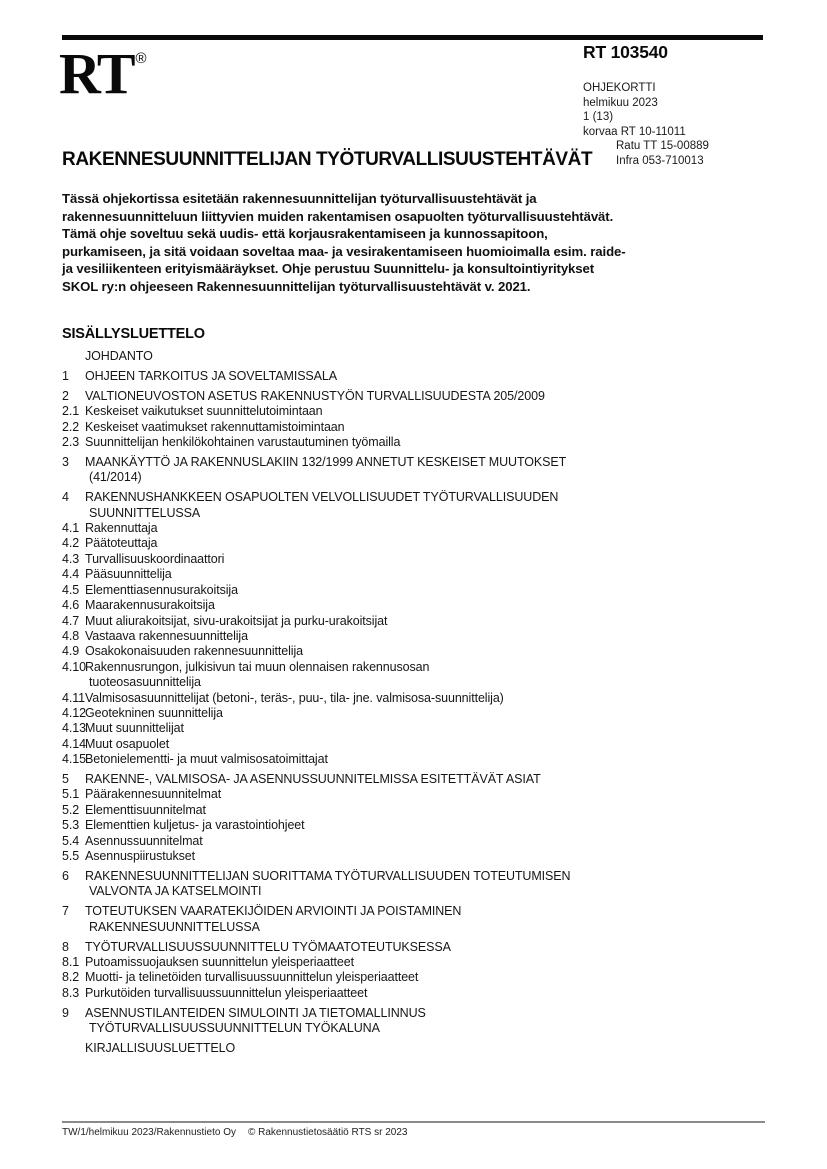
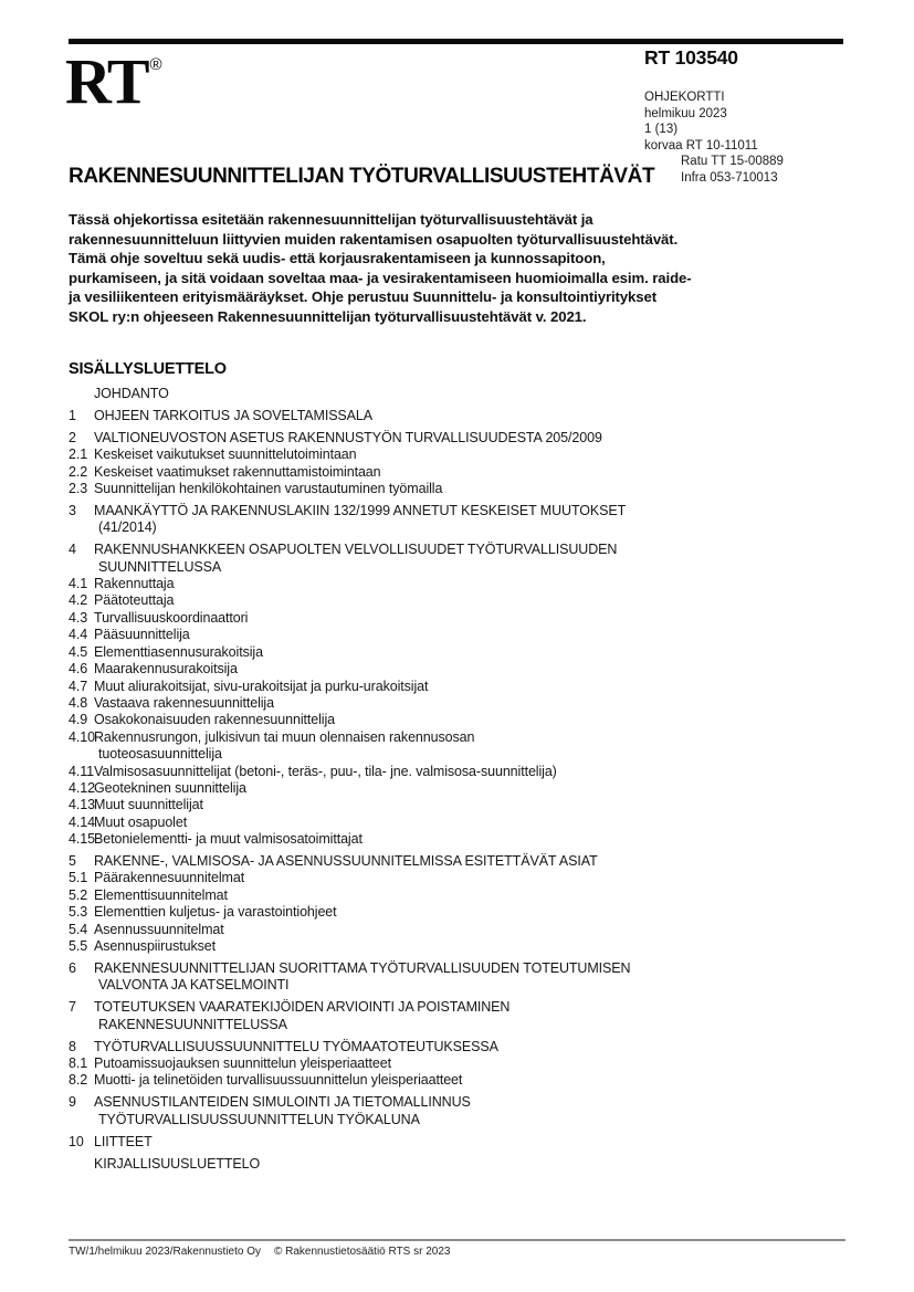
  RT®
  RT 103540
  OHJEKORTTI
  helmikuu 2023
  1 (13)
  korvaa RT 10-11011
  Ratu TT 15-00889
  Infra 053-710013
  RAKENNESUUNNITTELIJAN TYÖTURVALLISUUSTEHTÄVÄT
  Tässä ohjekortissa esitetään rakennesuunnittelijan työturvallisuustehtävät ja
  rakennesuunnitteluun liittyvien muiden rakentamisen osapuolten työturvallisuustehtävät.
  Tämä ohje soveltuu sekä uudis- että korjausrakentamiseen ja kunnossapitoon,
  purkamiseen, ja sitä voidaan soveltaa maa- ja vesirakentamiseen huomioimalla esim. raide-
  ja vesiliikenteen erityismääräykset. Ohje perustuu Suunnittelu- ja konsultointiyritykset
  SKOL ry:n ohjeeseen Rakennesuunnittelijan työturvallisuustehtävät v. 2021.
  SISÄLLYSLUETTELO
  JOHDANTO
  1
  OHJEEN TARKOITUS JA SOVELTAMISSALA
  2
  VALTIONEUVOSTON ASETUS RAKENNUSTYÖN TURVALLISUUDESTA 205/2009
  2.1
  Keskeiset vaikutukset suunnittelutoimintaan
  2.2
  Keskeiset vaatimukset rakennuttamistoimintaan
  2.3
  Suunnittelijan henkilökohtainen varustautuminen työmailla
  3
  MAANKÄYTTÖ JA RAKENNUSLAKIIN 132/1999 ANNETUT KESKEISET MUUTOKSET
  (41/2014)
  4
  RAKENNUSHANKKEEN OSAPUOLTEN VELVOLLISUUDET TYÖTURVALLISUUDEN
  SUUNNITTELUSSA
  4.1
  Rakennuttaja
  4.2
  Päätoteuttaja
  4.3
  Turvallisuuskoordinaattori
  4.4
  Pääsuunnittelija
  4.5
  Elementtiasennusurakoitsija
  4.6
  Maarakennusurakoitsija
  4.7
  Muut aliurakoitsijat, sivu-urakoitsijat ja purku-urakoitsijat
  4.8
  Vastaava rakennesuunnittelija
  4.9
  Osakokonaisuuden rakennesuunnittelija
  4.10
  Rakennusrungon, julkisivun tai muun olennaisen rakennusosan
  tuoteosasuunnittelija
  4.11
  Valmisosasuunnittelijat (betoni-, teräs-, puu-, tila- jne. valmisosa-suunnittelija)
  4.12
  Geotekninen suunnittelija
  4.13
  Muut suunnittelijat
  4.14
  Muut osapuolet
  4.15
  Betonielementti- ja muut valmisosatoimittajat
  5
  RAKENNE-, VALMISOSA- JA ASENNUSSUUNNITELMISSA ESITETTÄVÄT ASIAT
  5.1
  Päärakennesuunnitelmat
  5.2
  Elementtisuunnitelmat
  5.3
  Elementtien kuljetus- ja varastointiohjeet
  5.4
  Asennussuunnitelmat
  5.5
  Asennuspiirustukset
  6
  RAKENNESUUNNITTELIJAN SUORITTAMA TYÖTURVALLISUUDEN TOTEUTUMISEN
  VALVONTA JA KATSELMOINTI
  7
  TOTEUTUKSEN VAARATEKIJÖIDEN ARVIOINTI JA POISTAMINEN
  RAKENNESUUNNITTELUSSA
  8
  TYÖTURVALLISUUSSUUNNITTELU TYÖMAATOTEUTUKSESSA
  8.1
  Putoamissuojauksen suunnittelun yleisperiaatteet
  8.2
  Muotti- ja telinetöiden turvallisuussuunnittelun yleisperiaatteet
- 8.3
- Purkutöiden turvallisuussuunnittelun yleisperiaatteet
  9
  ASENNUSTILANTEIDEN SIMULOINTI JA TIETOMALLINNUS
  TYÖTURVALLISUUSSUUNNITTELUN TYÖKALUNA
+ 10
+ LIITTEET
  KIRJALLISUUSLUETTELO
  TW/1/helmikuu 2023/Rakennustieto Oy © Rakennustietosäätiö RTS sr 2023
